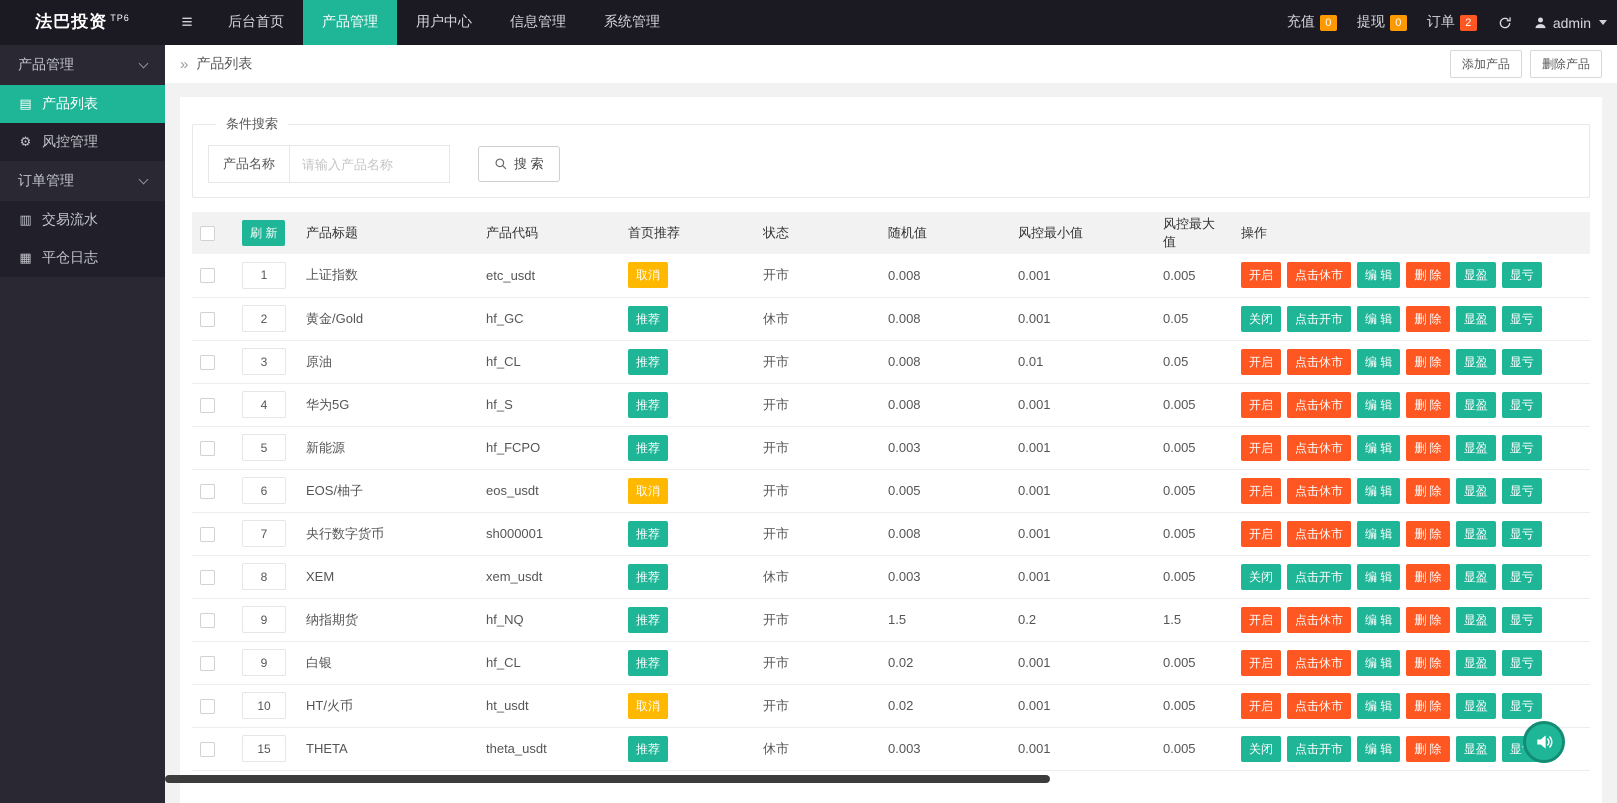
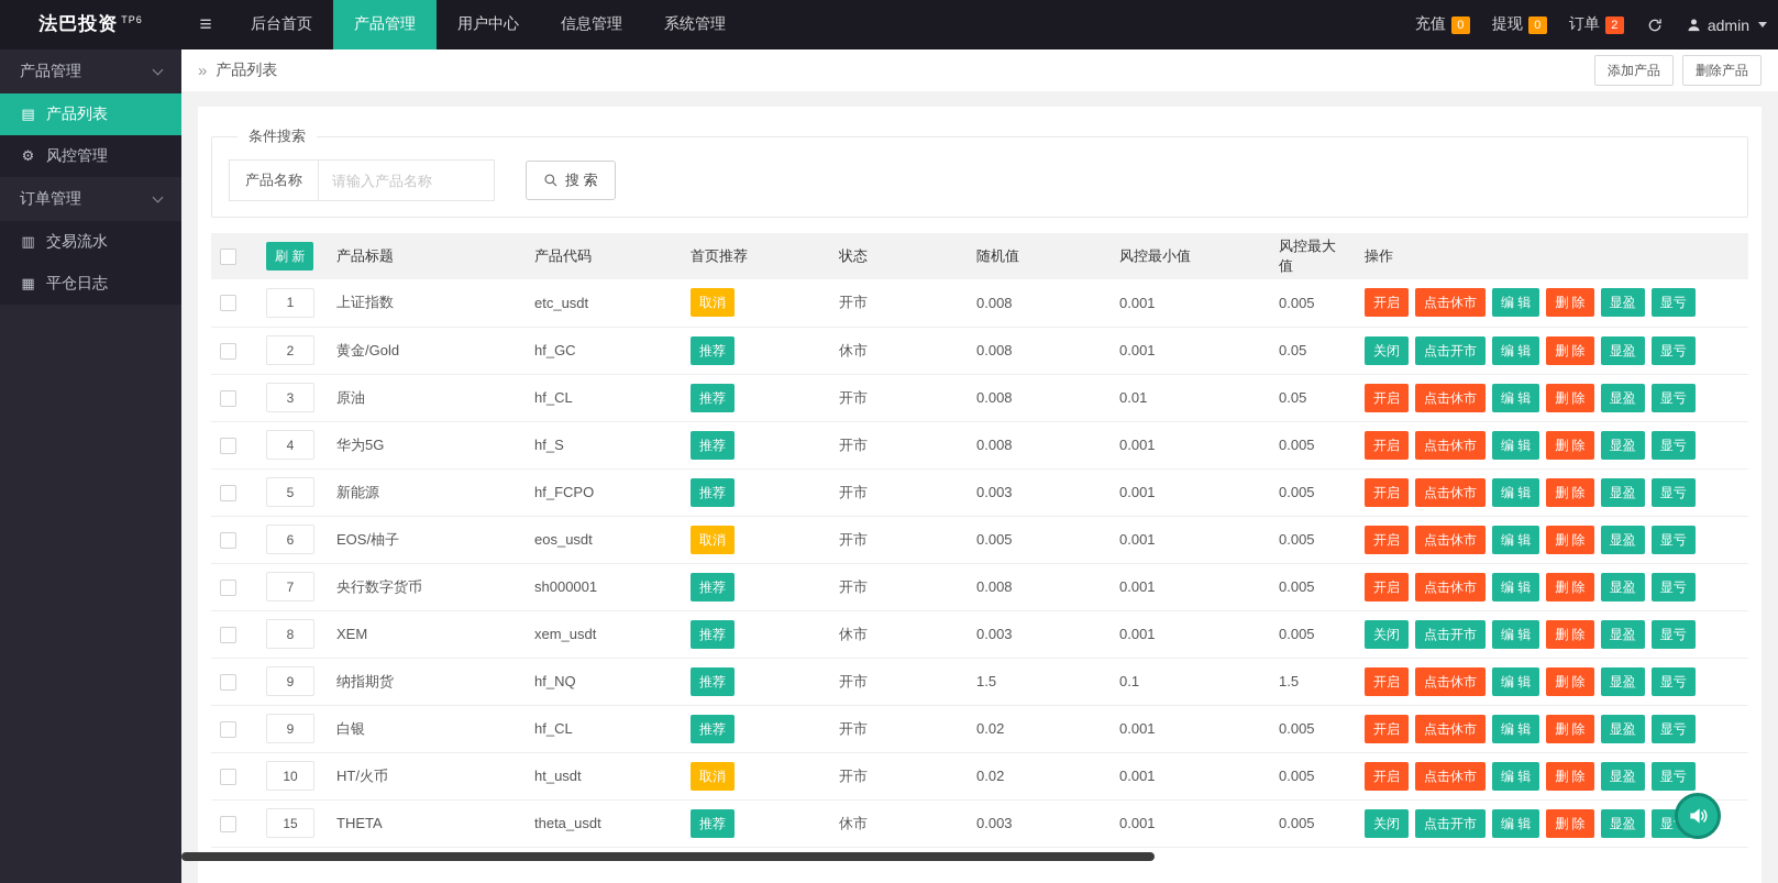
  法巴投资
  TP6
  ≡
  后台首页
  产品管理
  用户中心
  信息管理
  系统管理
  充值
  0
  提现
  0
  订单
  2
  admin
  产品管理
  ▤
  产品列表
  ⚙
  风控管理
  订单管理
  ▥
  交易流水
  ▦
  平仓日志
  »
  产品列表
  添加产品
  删除产品
  条件搜索
  产品名称
  请输入产品名称
  搜 索
  	刷 新	产品标题	产品代码	首页推荐	状态	随机值	风控最小值	风控最大值	操作
  	1	上证指数	etc_usdt	取消	开市	0.008	0.001	0.005	开启 点击休市 编 辑 删 除 显盈 显亏
  	2	黄金/Gold	hf_GC	推荐	休市	0.008	0.001	0.05	关闭 点击开市 编 辑 删 除 显盈 显亏
  	3	原油	hf_CL	推荐	开市	0.008	0.01	0.05	开启 点击休市 编 辑 删 除 显盈 显亏
  	4	华为5G	hf_S	推荐	开市	0.008	0.001	0.005	开启 点击休市 编 辑 删 除 显盈 显亏
  	5	新能源	hf_FCPO	推荐	开市	0.003	0.001	0.005	开启 点击休市 编 辑 删 除 显盈 显亏
  	6	EOS/柚子	eos_usdt	取消	开市	0.005	0.001	0.005	开启 点击休市 编 辑 删 除 显盈 显亏
  	7	央行数字货币	sh000001	推荐	开市	0.008	0.001	0.005	开启 点击休市 编 辑 删 除 显盈 显亏
  	8	XEM	xem_usdt	推荐	休市	0.003	0.001	0.005	关闭 点击开市 编 辑 删 除 显盈 显亏
- 	9	纳指期货	hf_NQ	推荐	开市	1.5	0.2	1.5	开启 点击休市 编 辑 删 除 显盈 显亏
+ 	9	纳指期货	hf_NQ	推荐	开市	1.5	0.1	1.5	开启 点击休市 编 辑 删 除 显盈 显亏
  	9	白银	hf_CL	推荐	开市	0.02	0.001	0.005	开启 点击休市 编 辑 删 除 显盈 显亏
  	10	HT/火币	ht_usdt	取消	开市	0.02	0.001	0.005	开启 点击休市 编 辑 删 除 显盈 显亏
  	15	THETA	theta_usdt	推荐	休市	0.003	0.001	0.005	关闭 点击开市 编 辑 删 除 显盈 显
